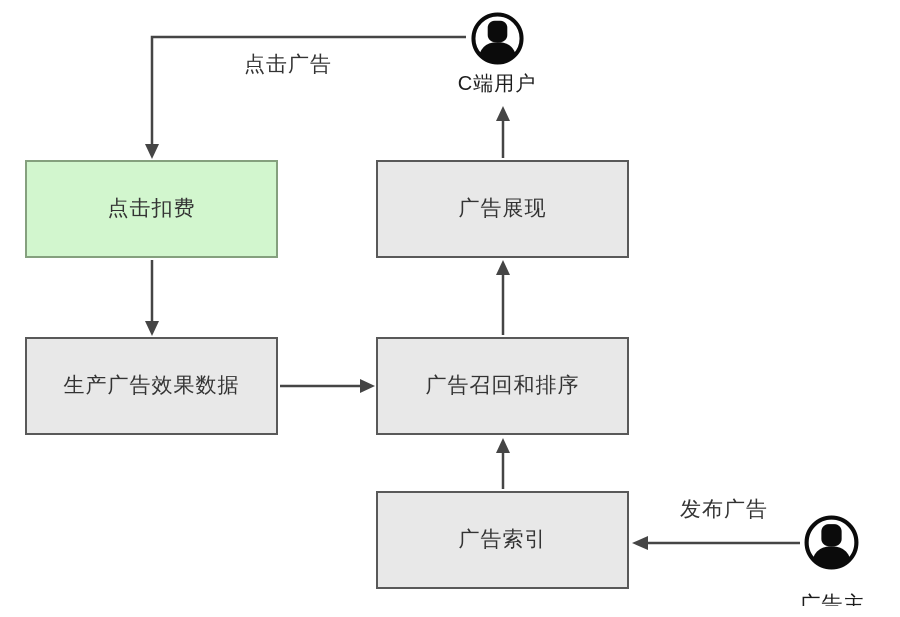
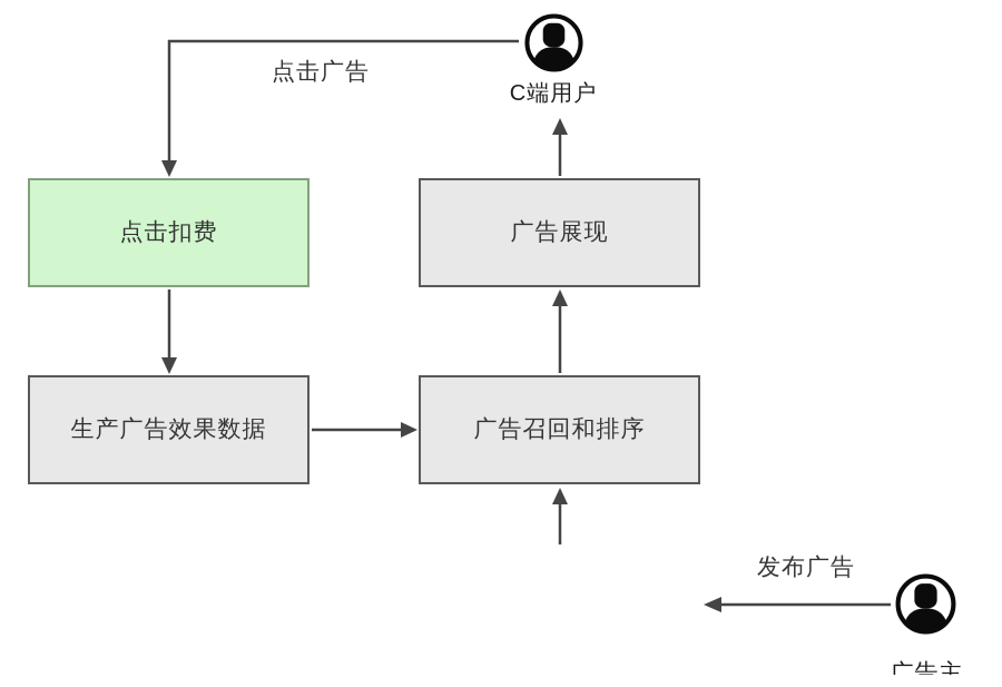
  点击扣费
  广告展现
  生产广告效果数据
  广告召回和排序
- 广告索引
  点击广告
  发布广告
  C端用户
  广告主
